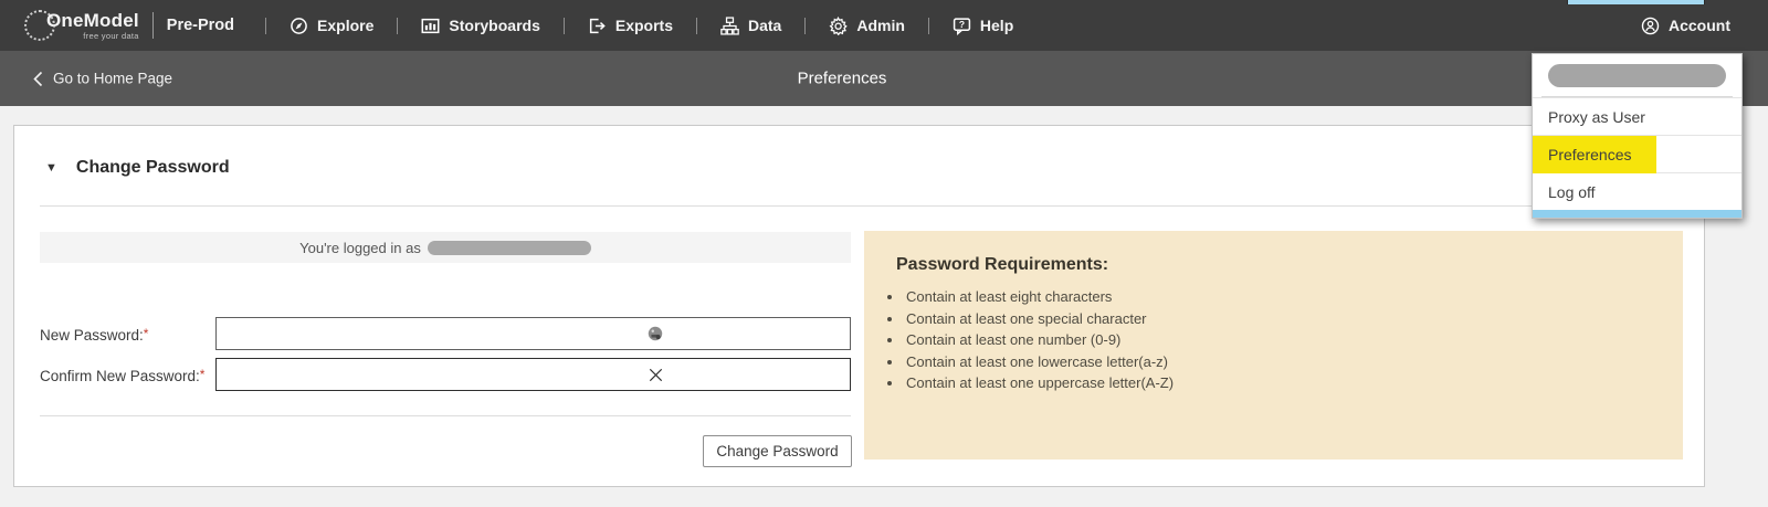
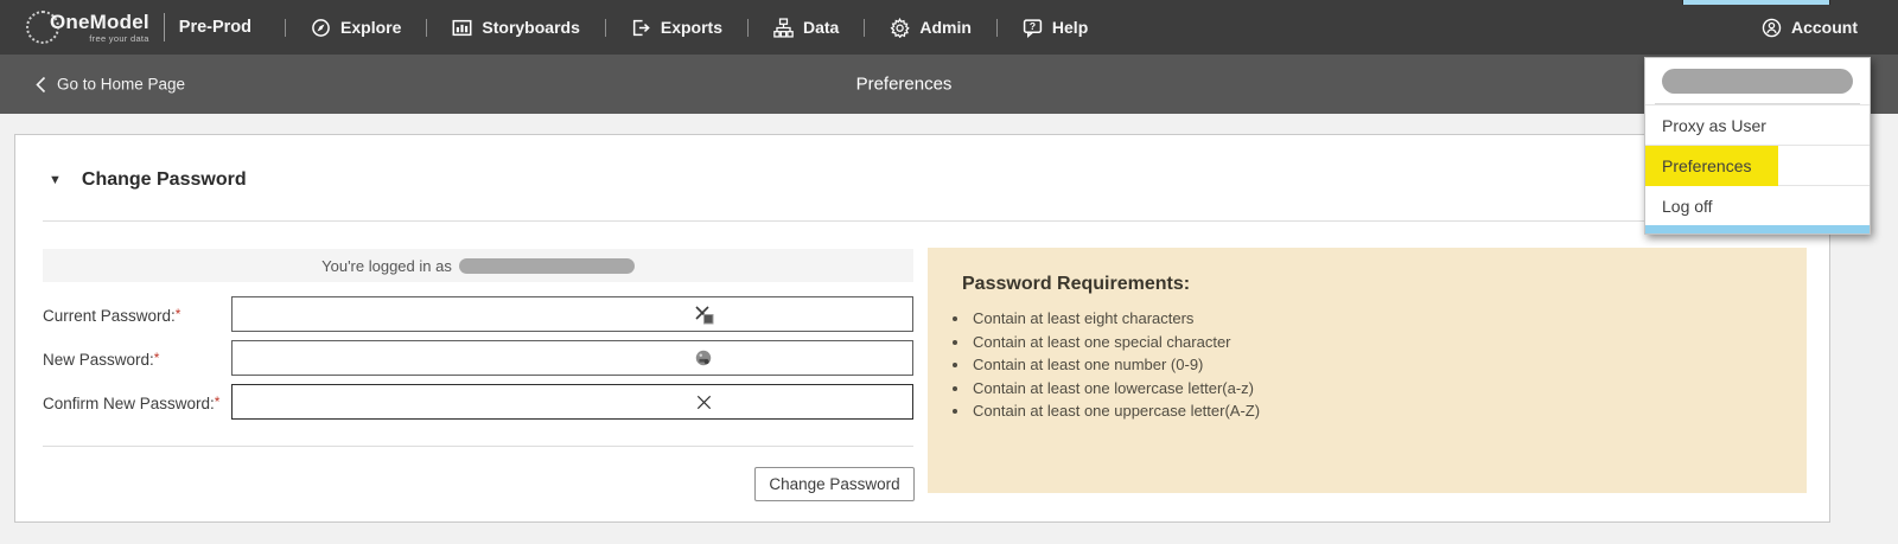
  OneModel
  free your data
  Pre-Prod
  Explore
  Storyboards
  Exports
  Data
  Admin
  ?
  Help
  Account
  Go to Home Page
  Preferences
  ▼
  Change Password
  You're logged in as
+ Current Password:*
  New Password:*
  Confirm New Password:*
  Change Password
  Password Requirements:
  Contain at least eight characters
  Contain at least one special character
  Contain at least one number (0-9)
  Contain at least one lowercase letter(a-z)
  Contain at least one uppercase letter(A-Z)
  Proxy as User
  Preferences
  Log off
